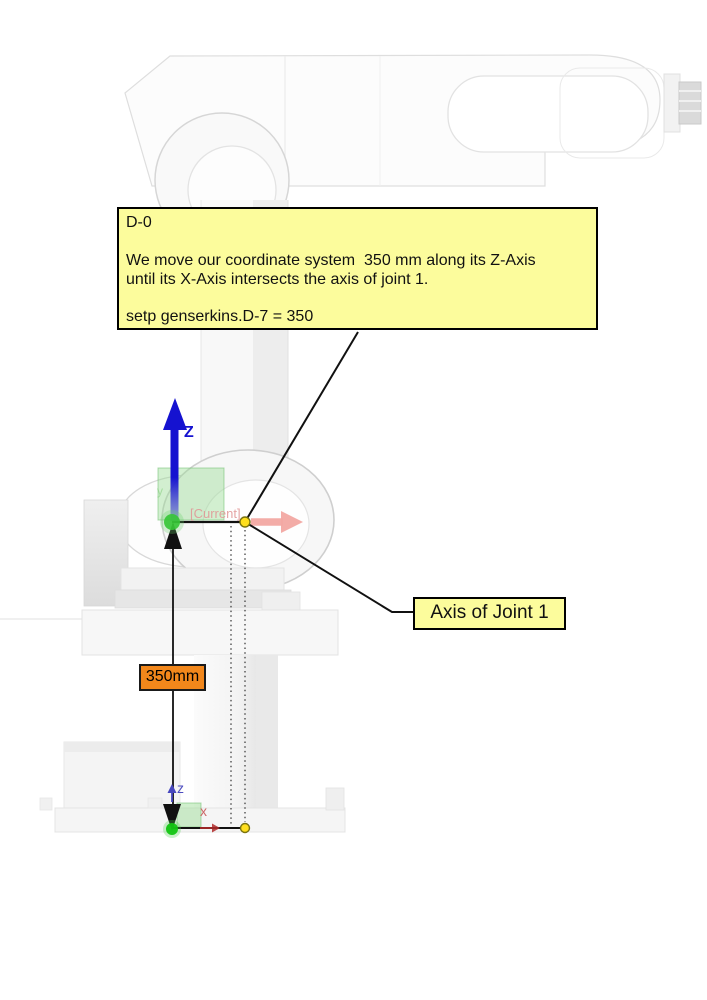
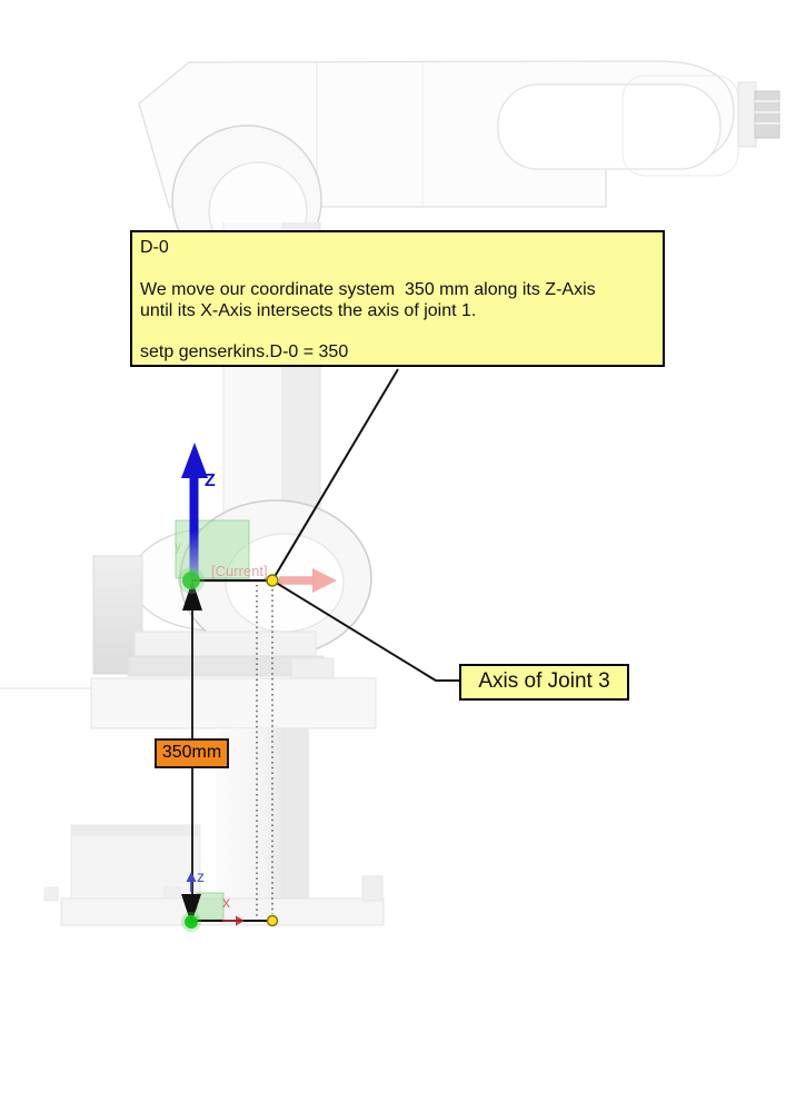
  D-0
  We move our coordinate system 350 mm along its Z-Axis
  until its X-Axis intersects the axis of joint 1.
- setp genserkins.D-7 = 350
+ setp genserkins.D-0 = 350
- Axis of Joint 1
+ Axis of Joint 3
  350mm
  Z
  [Current]
  y
  z
  x
